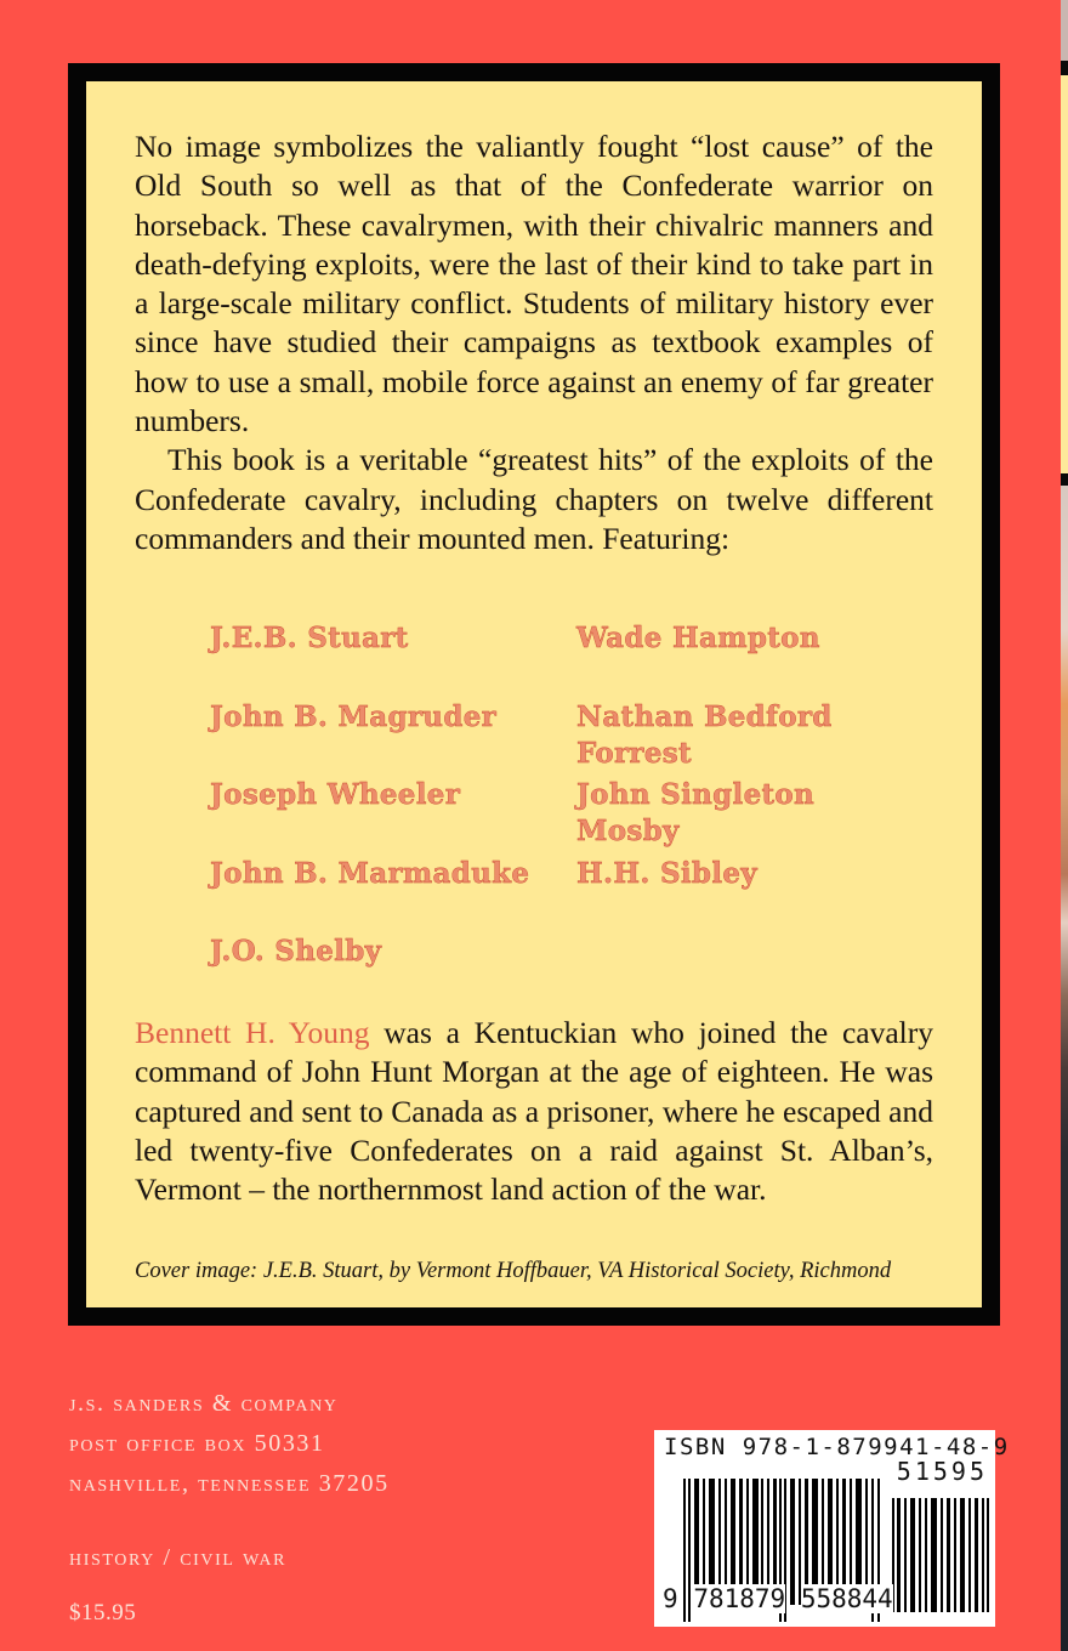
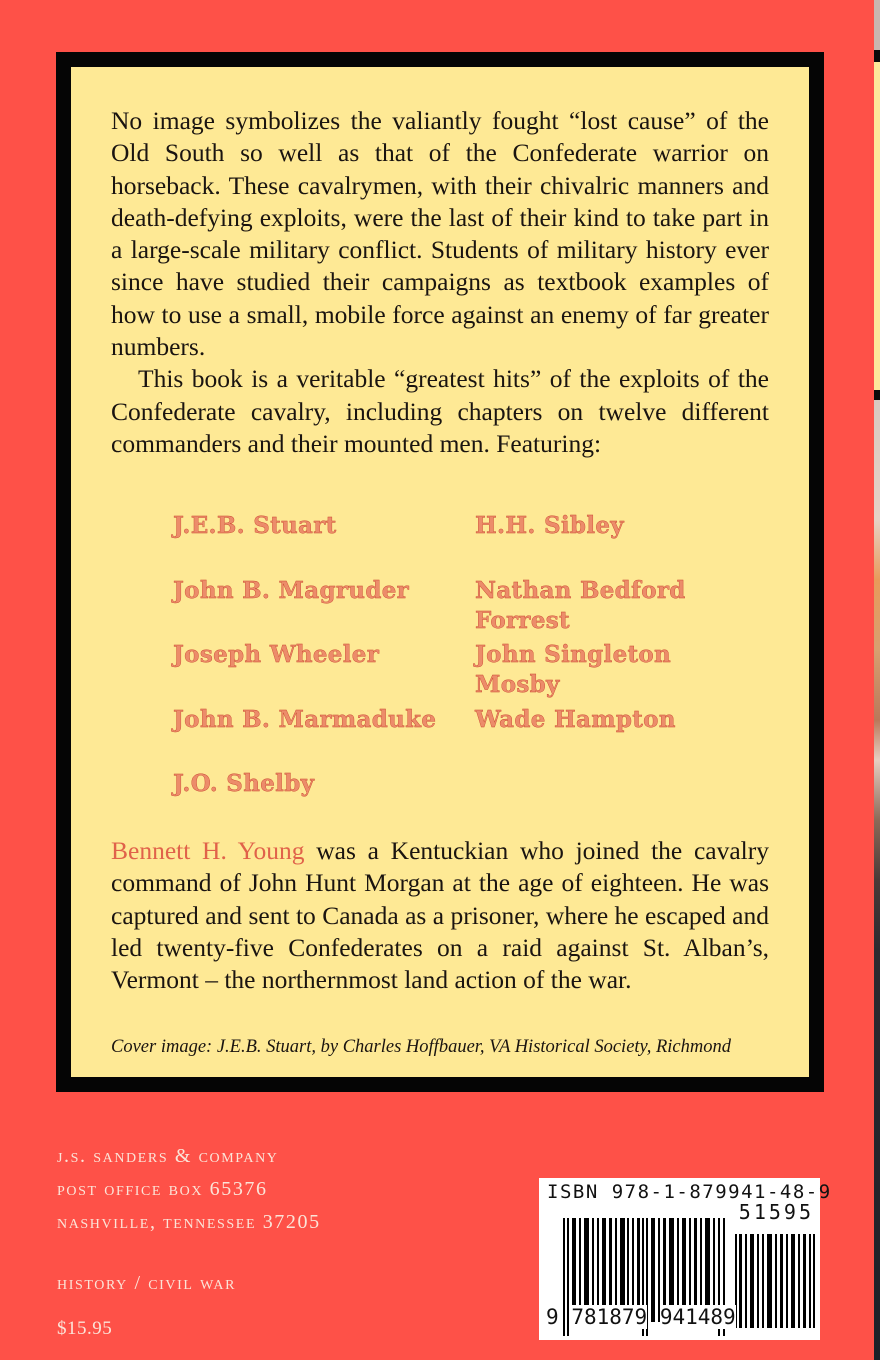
  No image symbolizes the valiantly fought “lost cause” of the Old South so well as that of the Confederate warrior on horseback. These cavalrymen, with their chivalric manners and death-defying exploits, were the last of their kind to take part in a large-scale military conflict. Students of military his­tory ever since have studied their campaigns as textbook examples of how to use a small, mobile force against an enemy of far greater numbers.
  This book is a veritable “greatest hits” of the exploits of the Confederate cavalry, including chapters on twelve different commanders and their mounted men. Featuring:
  J.E.B. Stuart
- Wade Hampton
+ H.H. Sibley
  John B. Magruder
  Nathan Bedford Forrest
  Joseph Wheeler
  John Singleton Mosby
  John B. Marmaduke
- H.H. Sibley
+ Wade Hampton
  J.O. Shelby
  Bennett H. Young was a Kentuckian who joined the cavalry command of John Hunt Morgan at the age of eighteen. He was captured and sent to Canada as a prisoner, where he escaped and led twenty-five Confederates on a raid against St. Alban’s, Vermont – the northernmost land action of the war.
- Cover image: J.E.B. Stuart, by Vermont Hoffbauer, VA Historical Society, Richmond
+ Cover image: J.E.B. Stuart, by Charles Hoffbauer, VA Historical Society, Richmond
  j.s. sanders & company
- post office box 50331
+ post office box 65376
  nashville, tennessee 37205
  history / civil war
  $15.95
  ISBN 978-1-879941-48-9
  51595
- 9 781879 558844
+ 9 781879 941489
